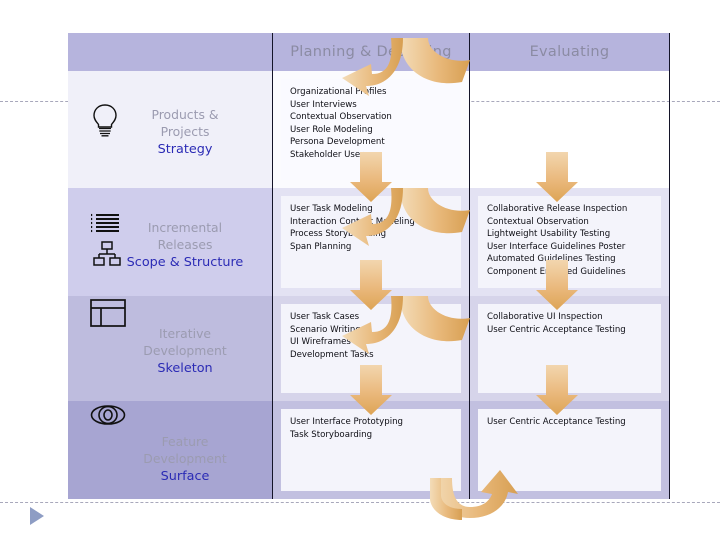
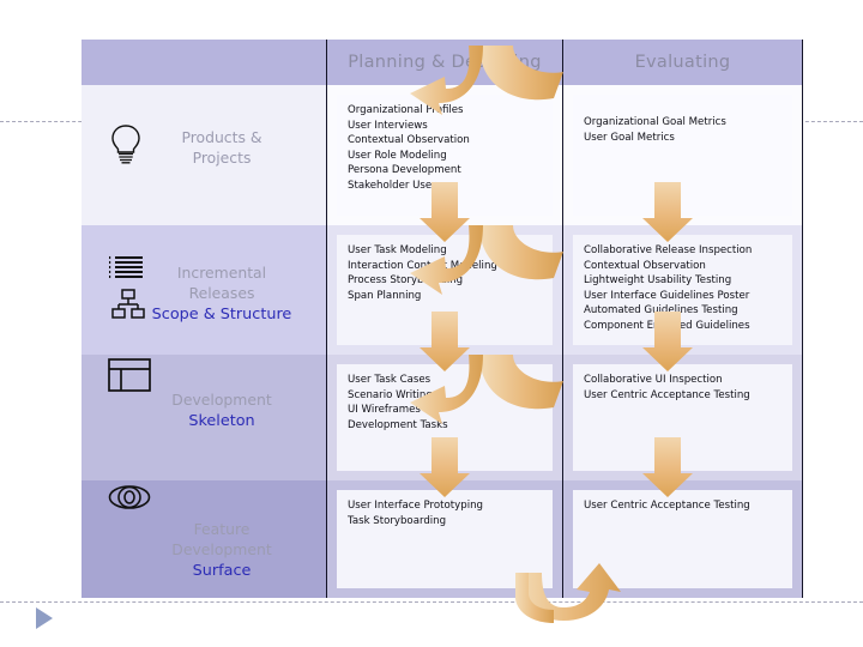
  Products &
  Projects
- Strategy
  Incremental
  Releases
  Scope & Structure
- Iterative
  Development
  Skeleton
  Feature
  Development
  Surface
  Organizational Prfiles
  User Interviews
  Contextual Observation
  User Role Modeling
  Persona Development
  Stakeholder Use
  User Task Modeling
  Interaction Con Meling
  Process Storybng
  Span Planning
  User Task Cases
  Scenario Writin
  UI Wireframes
  Development Tasks
  User Interface Prototyping
  Task Storyboarding
  Evaluating
+ Organizational Goal Metrics
+ User Goal Metrics
  Collaborative Release Inspection
  Contextual Observation
  Lightweight Usability Testing
  User Interface Guidelines Poster
  Automated Guidelines Testing
  Component Eed Guidelines
  Collaborative UI Inspection
  User Centric Acceptance Testing
  User Centric Acceptance Testing
